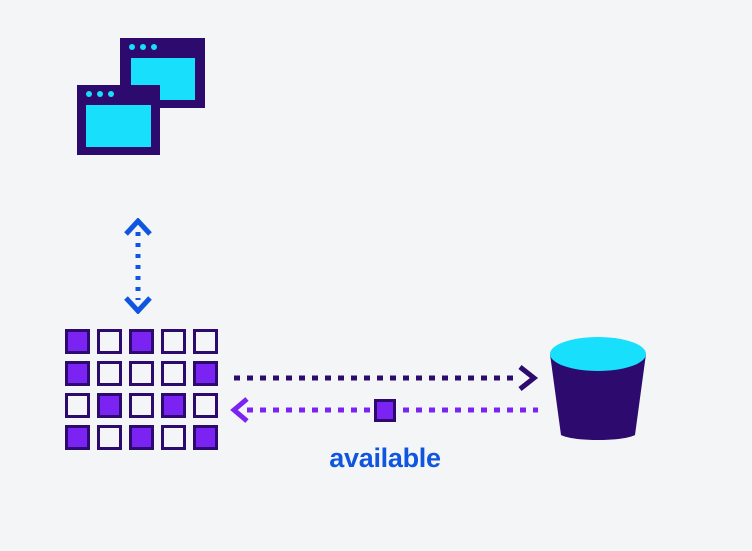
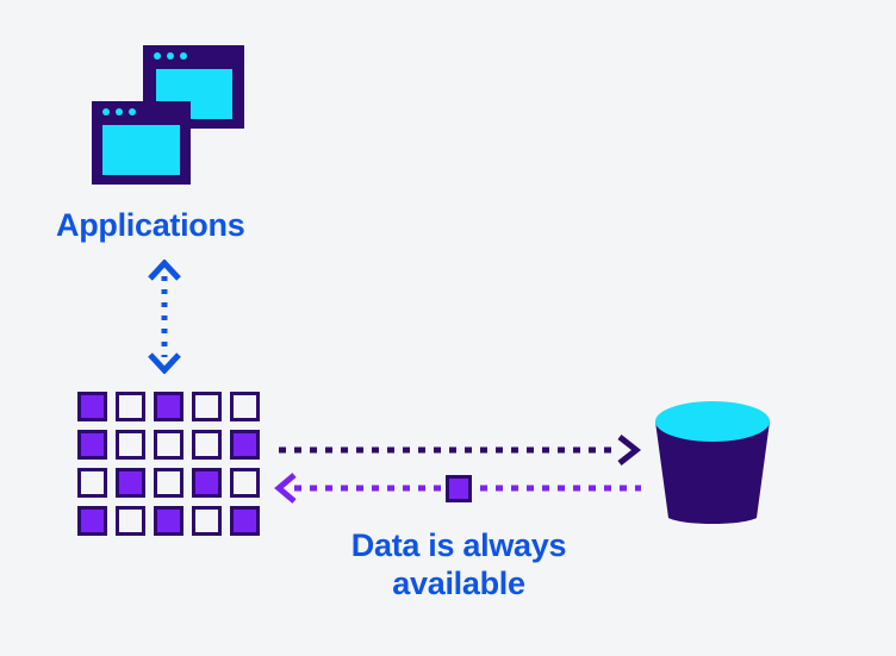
+ Applications
+ Data is always
  available
